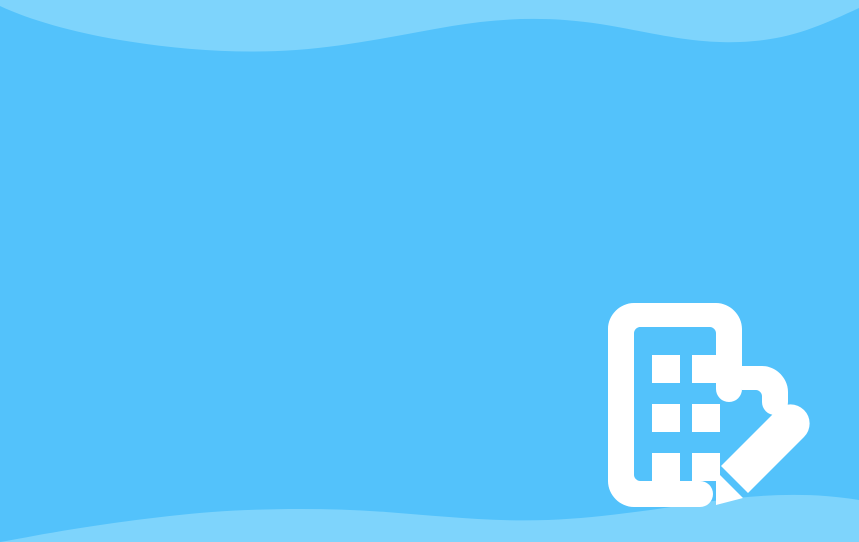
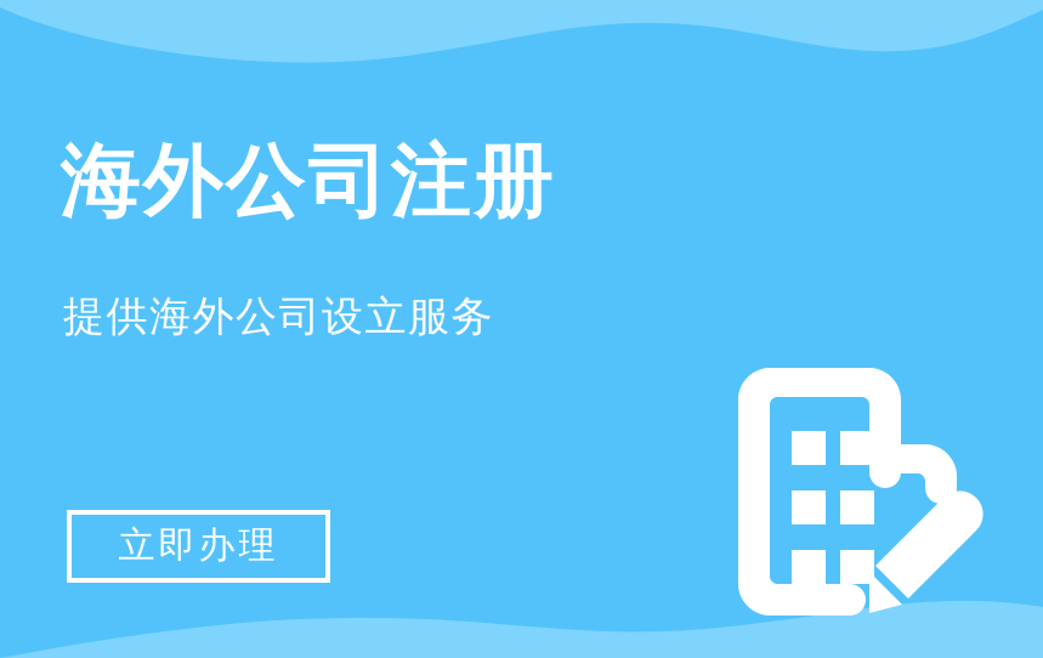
+ 海外公司注册
+ 提供海外公司设立服务
+ 立即办理
